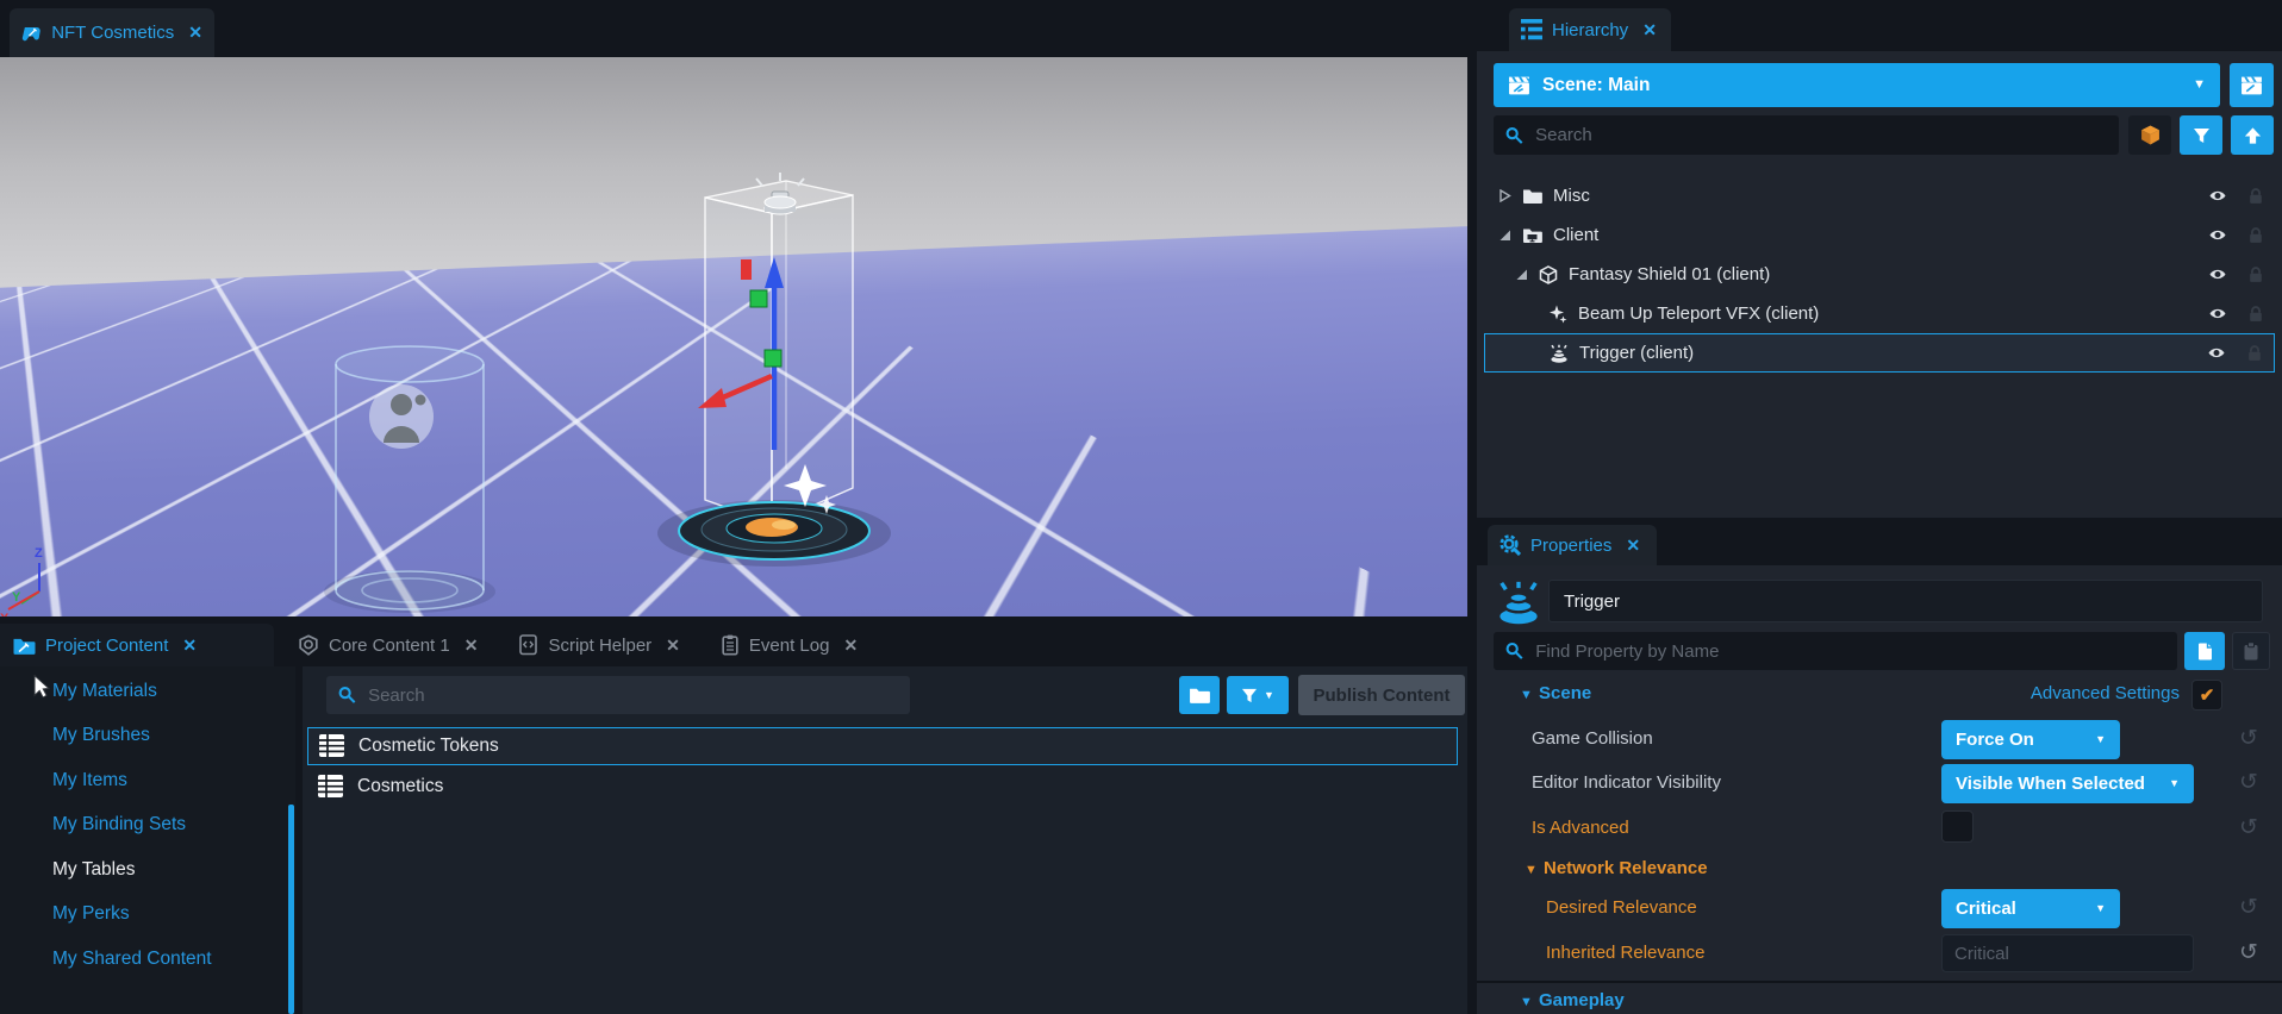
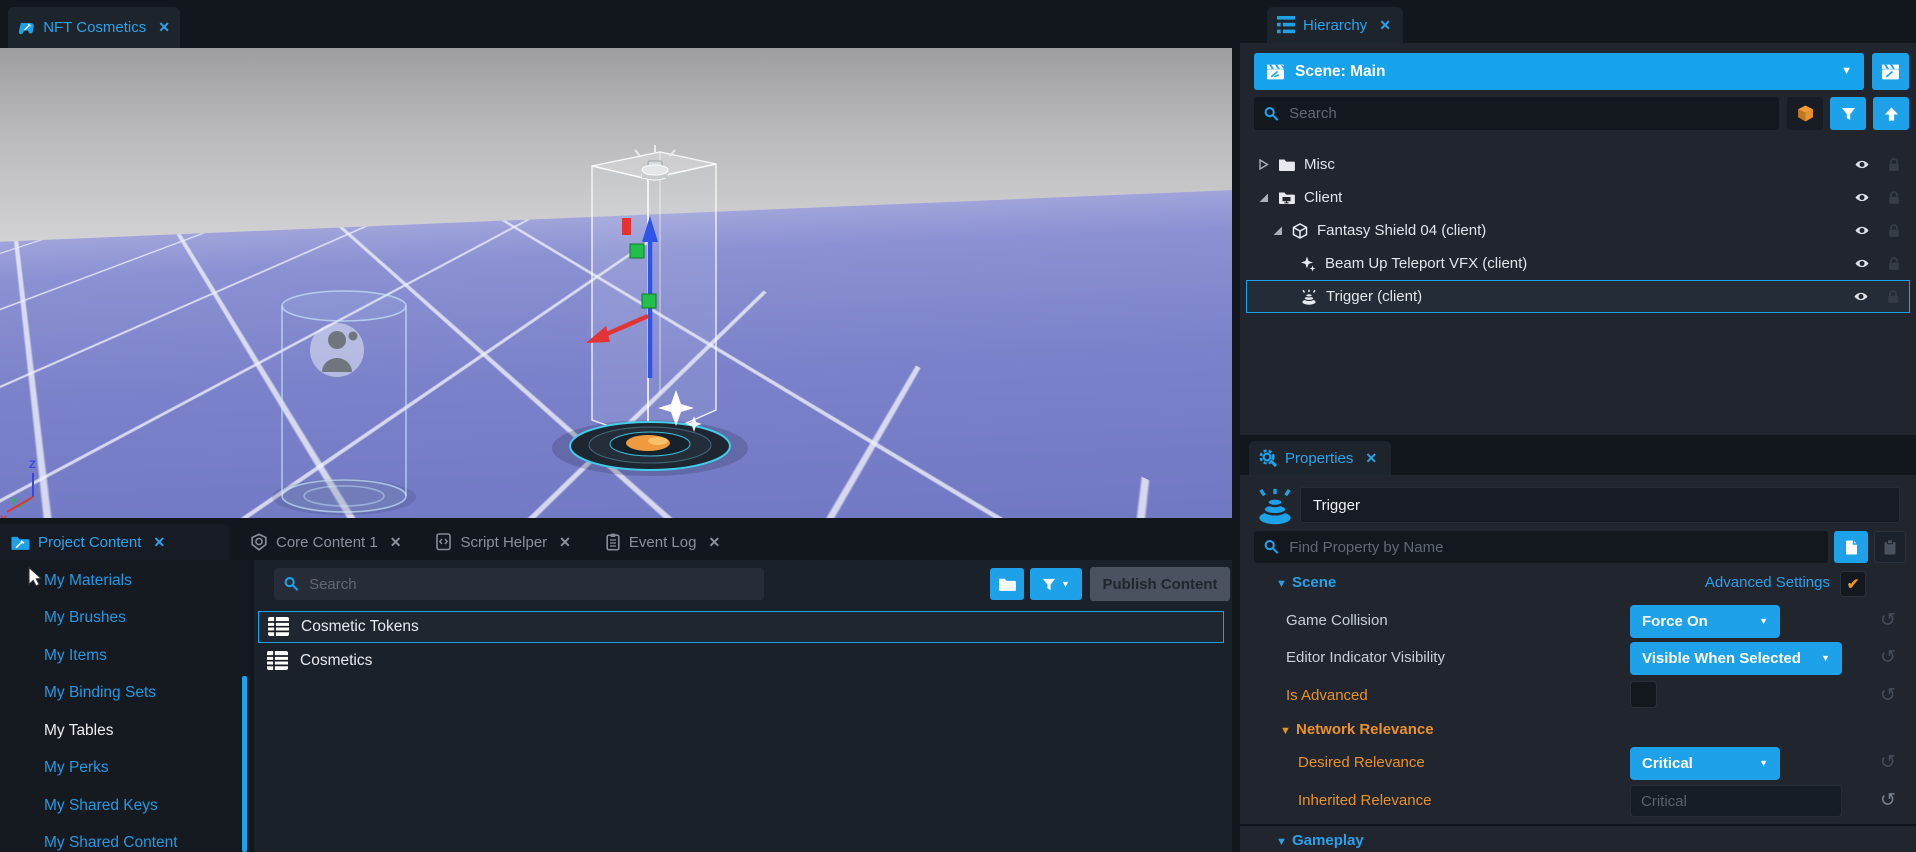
  NFT Cosmetics
  ✕
  Z
  Y
  Hierarchy
  ✕
  Scene: Main
  ▼
  Search
  Misc
  Client
- Fantasy Shield 01 (client)
+ Fantasy Shield 04 (client)
  Beam Up Teleport VFX (client)
  Trigger (client)
  Properties
  ✕
  Trigger
  Find Property by Name
  ▼
  Scene
  Advanced Settings
  ✔
  Game Collision
  Force On
  ▼
  ↺
  Editor Indicator Visibility
  Visible When Selected
  ▼
  ↺
  Is Advanced
  ↺
  ▼
  Network Relevance
  Desired Relevance
  Critical
  ▼
  ↺
  Inherited Relevance
  Critical
  ↺
  ▼
  Gameplay
  Project Content
  ✕
  Core Content 1
  ✕
  Script Helper
  ✕
  Event Log
  ✕
  My Materials
  My Brushes
  My Items
  My Binding Sets
  My Tables
  My Perks
+ My Shared Keys
  My Shared Content
  Search
  ▼
  Publish Content
  Cosmetic Tokens
  Cosmetics
